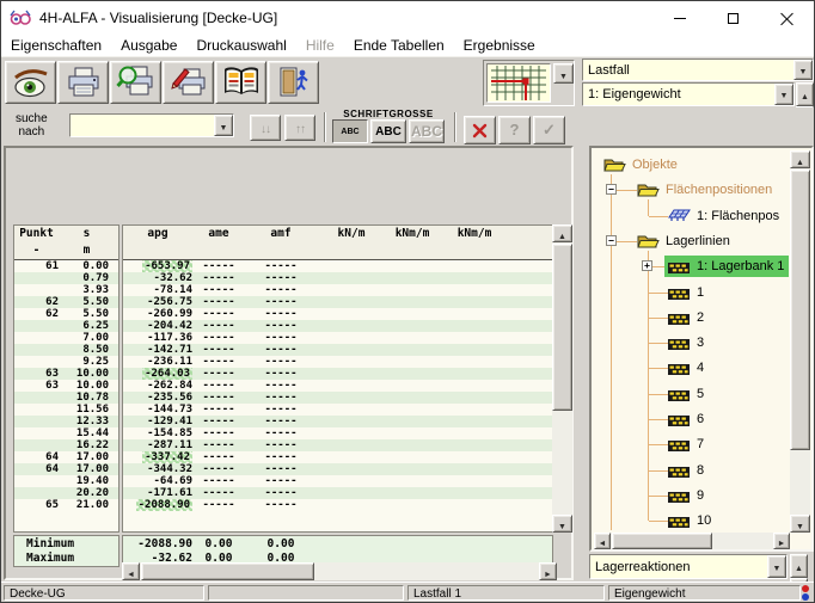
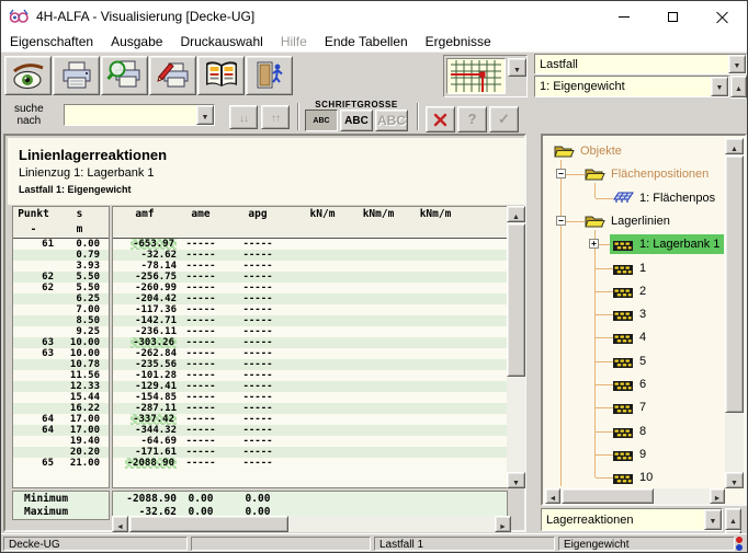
  4H-ALFA - Visualisierung [Decke-UG]
  Eigenschaften
  Ausgabe
  Druckauswahl
  Hilfe
  Ende Tabellen
  Ergebnisse
  Lastfall
  1: Eigengewicht
  suche
  nach
  SCHRIFTGROSSE
  ABC
  ABC
+ Linienlagerreaktionen
+ Linienzug 1: Lagerbank 1
+ Lastfall 1: Eigengewicht
  Punkt
  s
  -
  m
  61
  0.00
  0.79
  3.93
  62
  5.50
  62
  5.50
  6.25
  7.00
  8.50
  9.25
  63
  10.00
  63
  10.00
  10.78
  11.56
  12.33
  15.44
  16.22
  64
  17.00
  64
  17.00
  19.40
  20.20
  65
  21.00
- apg
+ amf
  ame
- amf
+ apg
  kN/m
  kNm/m
  kNm/m
  -653.97
  -----
  -----
  -32.62
  -----
  -----
  -78.14
  -----
  -----
  -256.75
  -----
  -----
  -260.99
  -----
  -----
  -204.42
  -----
  -----
  -117.36
  -----
  -----
  -142.71
  -----
  -----
  -236.11
  -----
  -----
- -264.03
+ -303.26
  -----
  -----
  -262.84
  -----
  -----
  -235.56
  -----
  -----
- -144.73
+ -101.28
  -----
  -----
  -129.41
  -----
  -----
  -154.85
  -----
  -----
  -287.11
  -----
  -----
  -337.42
  -----
  -----
  -344.32
  -----
  -----
  -64.69
  -----
  -----
  -171.61
  -----
  -----
  -2088.90
  -----
  -----
  Minimum
  Maximum
  -2088.90
  0.00
  0.00
  -32.62
  0.00
  0.00
  Objekte
  −
  Flächenpositionen
  1: Flächenpos
  −
  Lagerlinien
  +
  1: Lagerbank 1
  1
  2
  3
  4
  5
  6
  7
  8
  9
  10
  Lagerreaktionen
  Decke-UG
  Lastfall 1
  Eigengewicht
